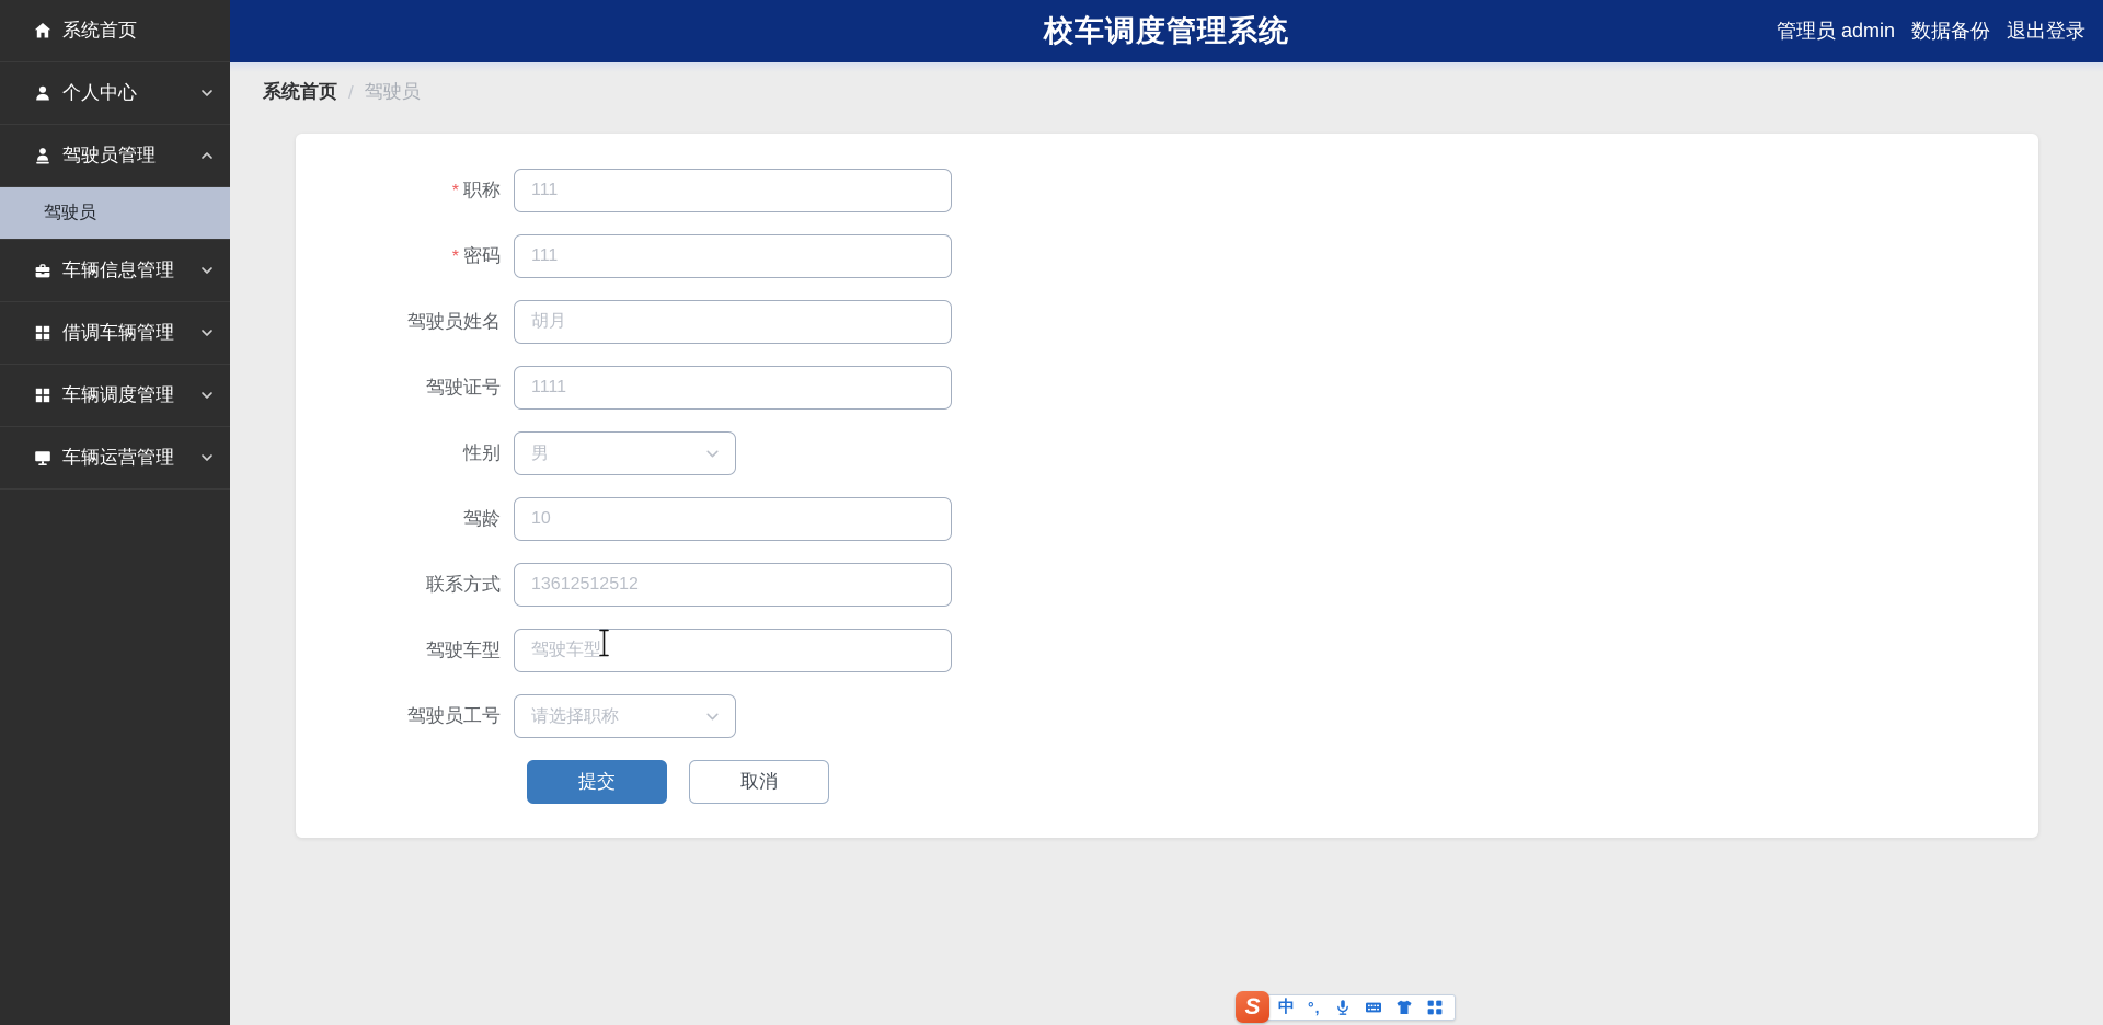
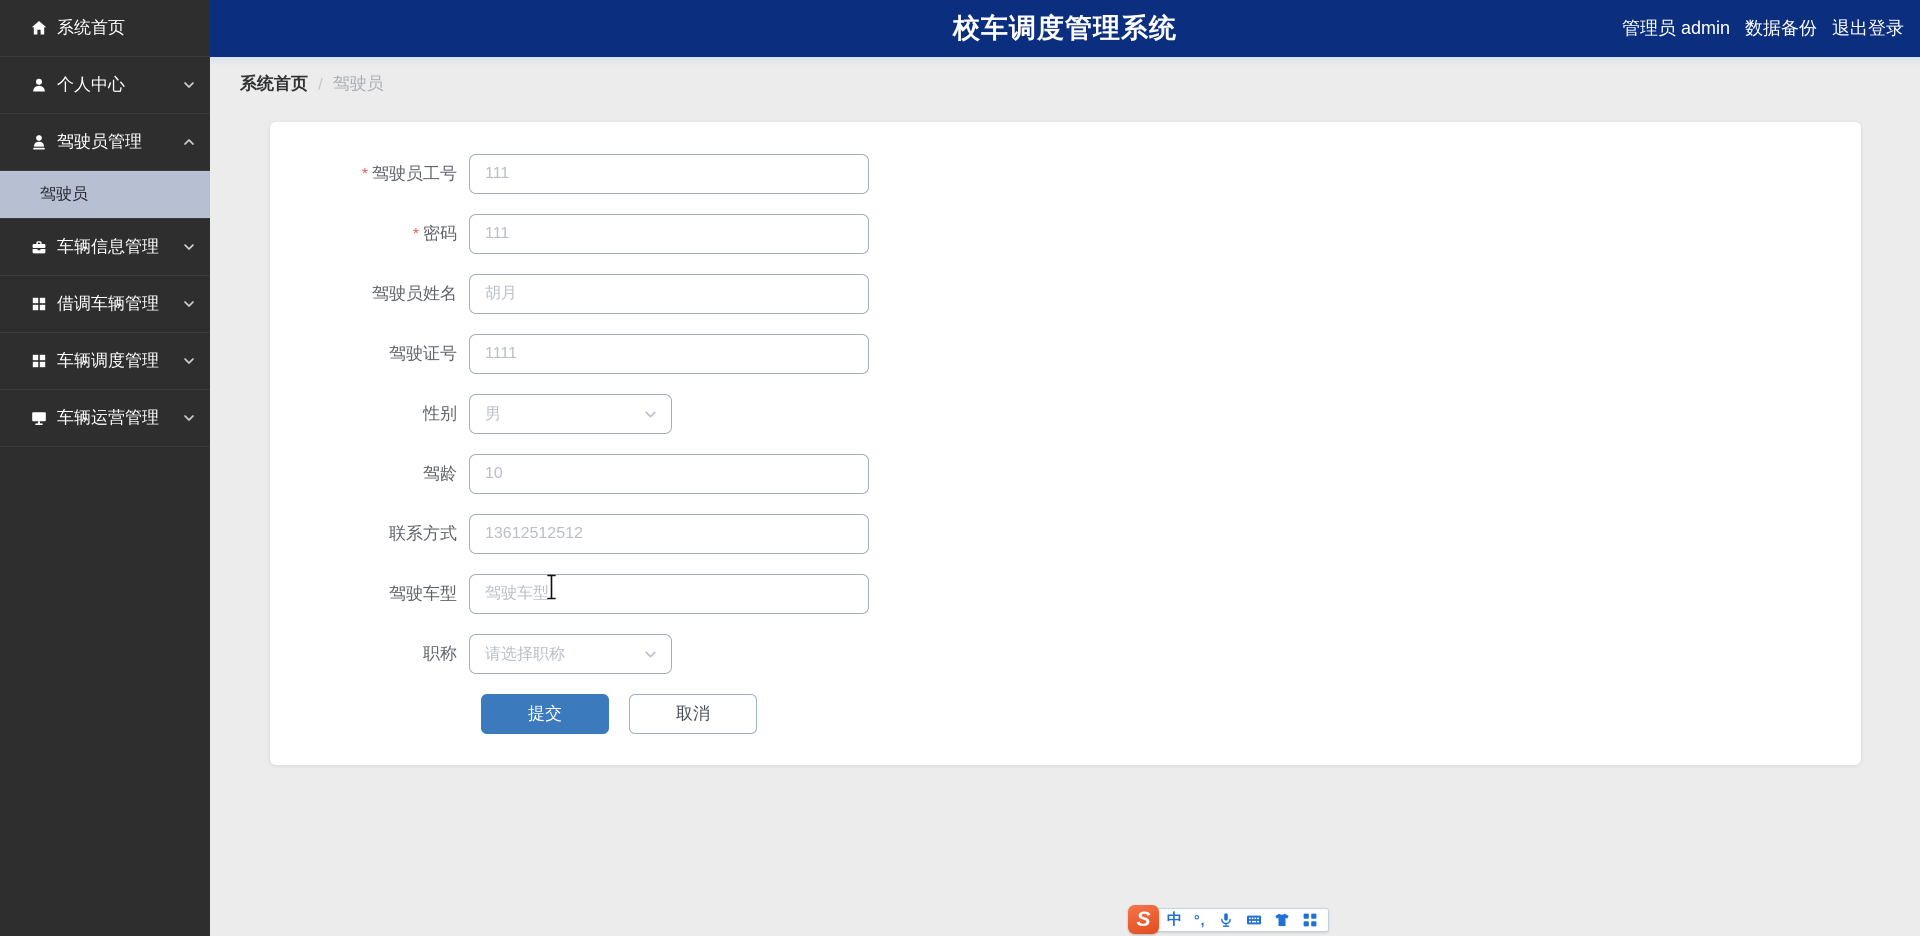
  系统首页
  个人中心
  驾驶员管理
  驾驶员
  车辆信息管理
  借调车辆管理
  车辆调度管理
  车辆运营管理
  校车调度管理系统
  管理员 admin
  数据备份
  退出登录
  系统首页
  /
  驾驶员
- * 职称
+ * 驾驶员工号
  111
  * 密码
  111
  驾驶员姓名
  胡月
  驾驶证号
  1111
  性别
  男
  驾龄
  10
  联系方式
  13612512512
  驾驶车型
  驾驶车型
- 驾驶员工号
+ 职称
  请选择职称
  提交
  取消
  S
  中
  °,
